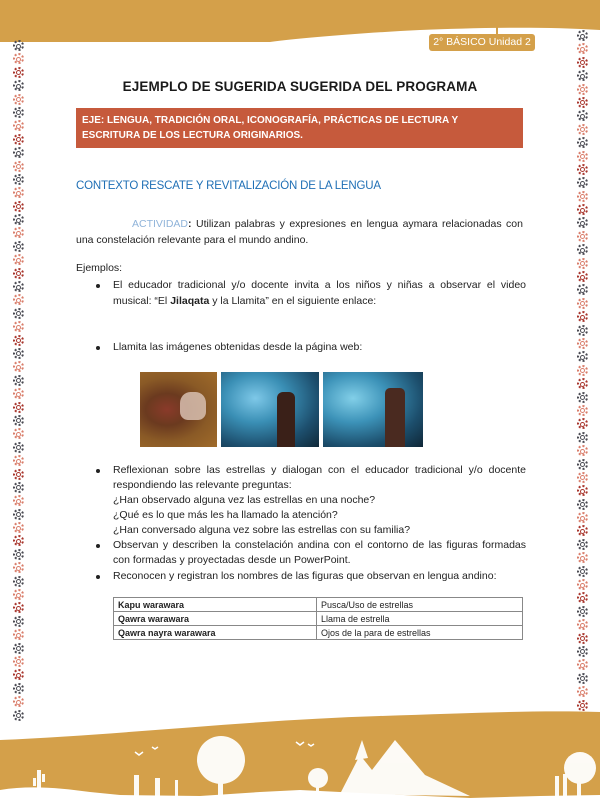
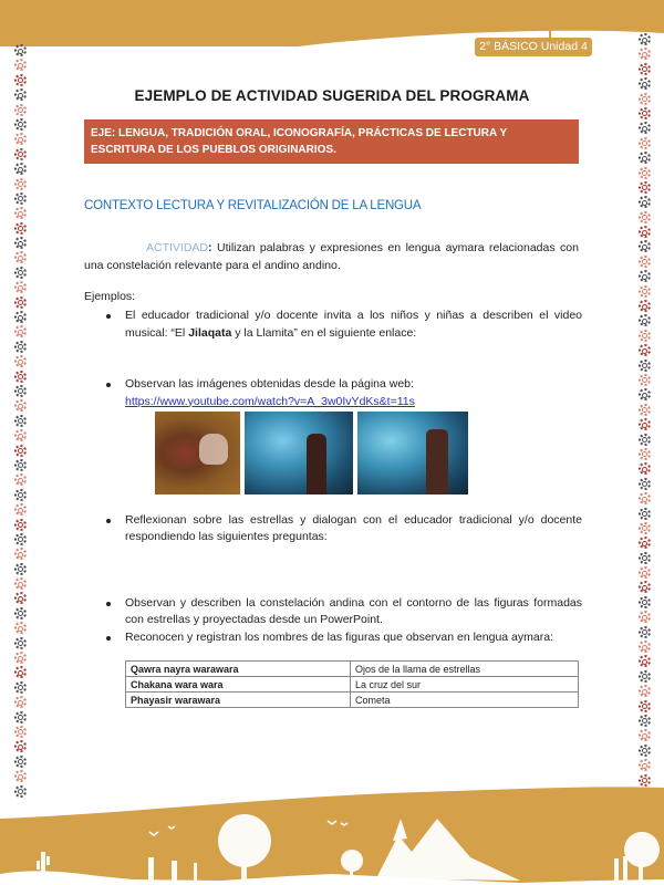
- 2° BÁSICO Unidad 2
+ 2° BÁSICO Unidad 4
- EJEMPLO DE SUGERIDA SUGERIDA DEL PROGRAMA
+ EJEMPLO DE ACTIVIDAD SUGERIDA DEL PROGRAMA
- EJE: LENGUA, TRADICIÓN ORAL, ICONOGRAFÍA, PRÁCTICAS DE LECTURA Y ESCRITURA DE LOS LECTURA ORIGINARIOS.
+ EJE: LENGUA, TRADICIÓN ORAL, ICONOGRAFÍA, PRÁCTICAS DE LECTURA Y ESCRITURA DE LOS PUEBLOS ORIGINARIOS.
- CONTEXTO RESCATE Y REVITALIZACIÓN DE LA LENGUA
+ CONTEXTO LECTURA Y REVITALIZACIÓN DE LA LENGUA
- ACTIVIDAD: Utilizan palabras y expresiones en lengua aymara relacionadas con una constelación relevante para el mundo andino.
+ ACTIVIDAD: Utilizan palabras y expresiones en lengua aymara relacionadas con una constelación relevante para el andino andino.
  Ejemplos:
- El educador tradicional y/o docente invita a los niños y niñas a observar el video musical: “El Jilaqata y la Llamita” en el siguiente enlace:
+ El educador tradicional y/o docente invita a los niños y niñas a describen el video musical: “El Jilaqata y la Llamita” en el siguiente enlace:
- Llamita las imágenes obtenidas desde la página web:
+ Observan las imágenes obtenidas desde la página web:
+ https://www.youtube.com/watch?v=A_3w0IvYdKs&t=11s
- Reflexionan sobre las estrellas y dialogan con el educador tradicional y/o docente respondiendo las relevante preguntas:
+ Reflexionan sobre las estrellas y dialogan con el educador tradicional y/o docente respondiendo las siguientes preguntas:
- ¿Han observado alguna vez las estrellas en una noche?
- ¿Qué es lo que más les ha llamado la atención?
- ¿Han conversado alguna vez sobre las estrellas con su familia?
- Observan y describen la constelación andina con el contorno de las figuras formadas con formadas y proyectadas desde un PowerPoint.
+ Observan y describen la constelación andina con el contorno de las figuras formadas con estrellas y proyectadas desde un PowerPoint.
- Reconocen y registran los nombres de las figuras que observan en lengua andino:
+ Reconocen y registran los nombres de las figuras que observan en lengua aymara:
- Kapu warawara	Pusca/Uso de estrellas
- Qawra warawara	Llama de estrella
- Qawra nayra warawara	Ojos de la para de estrellas
+ Qawra nayra warawara	Ojos de la llama de estrellas
+ Chakana wara wara	La cruz del sur
+ Phayasir warawara	Cometa
